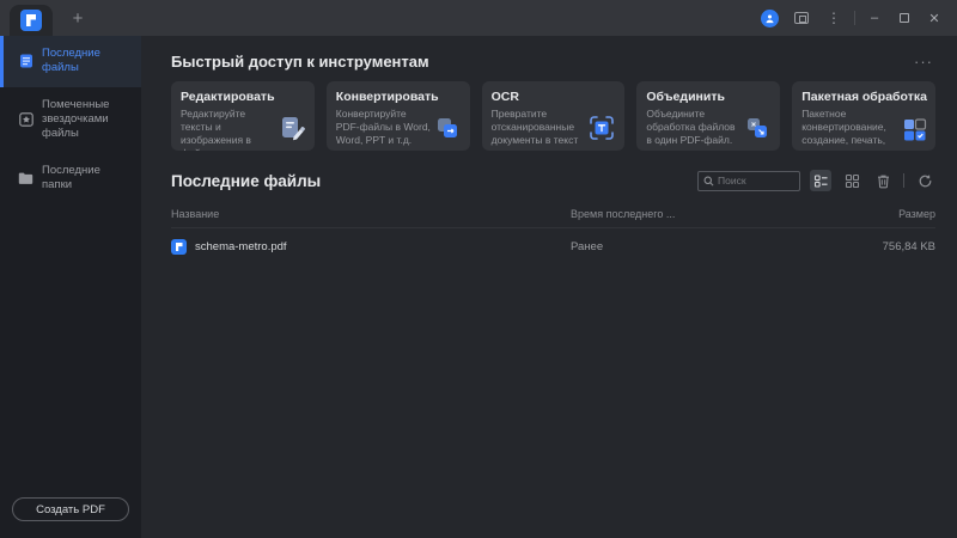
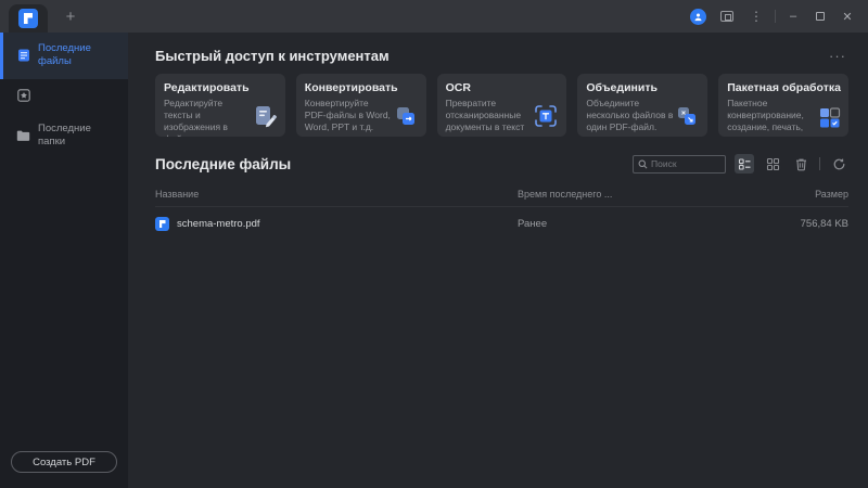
  +
  ⋮
  –
  ✕
  Последние файлы
- Помеченные звездочками файлы
  Последние папки
  Создать PDF
  Быстрый доступ к инструментам
  ···
  Редактировать
  Редактируйте тексты и изображения в
  Конвертировать
  Конвертируйте PDF-файлы в Word, Word, PPT и т.д.
  OCR
  Превратите отсканированные документы в текст
  Объединить
- Объедините обработка файлов в один PDF-файл.
+ Объедините несколько файлов в один PDF-файл.
  Пакетная обработка
  Пакетное конвертирование, создание, печать,
  Последние файлы
  Поиск
  Название
  Время последнего ...
  Размер
  schema-metro.pdf
  Ранее
  756,84 KB
